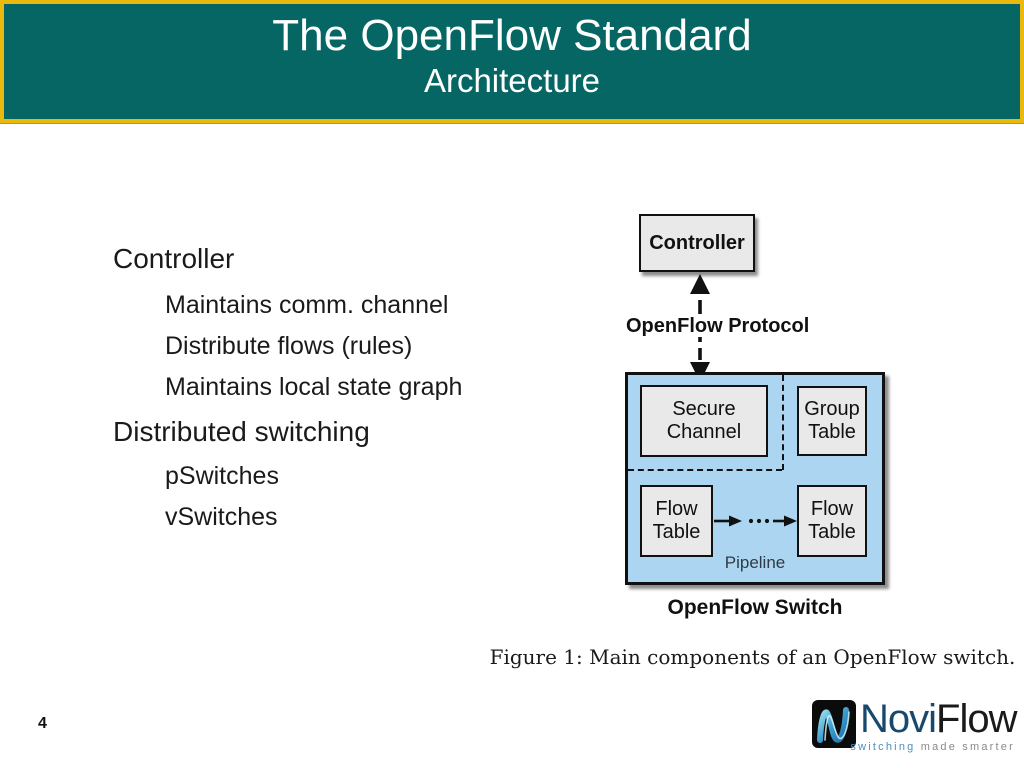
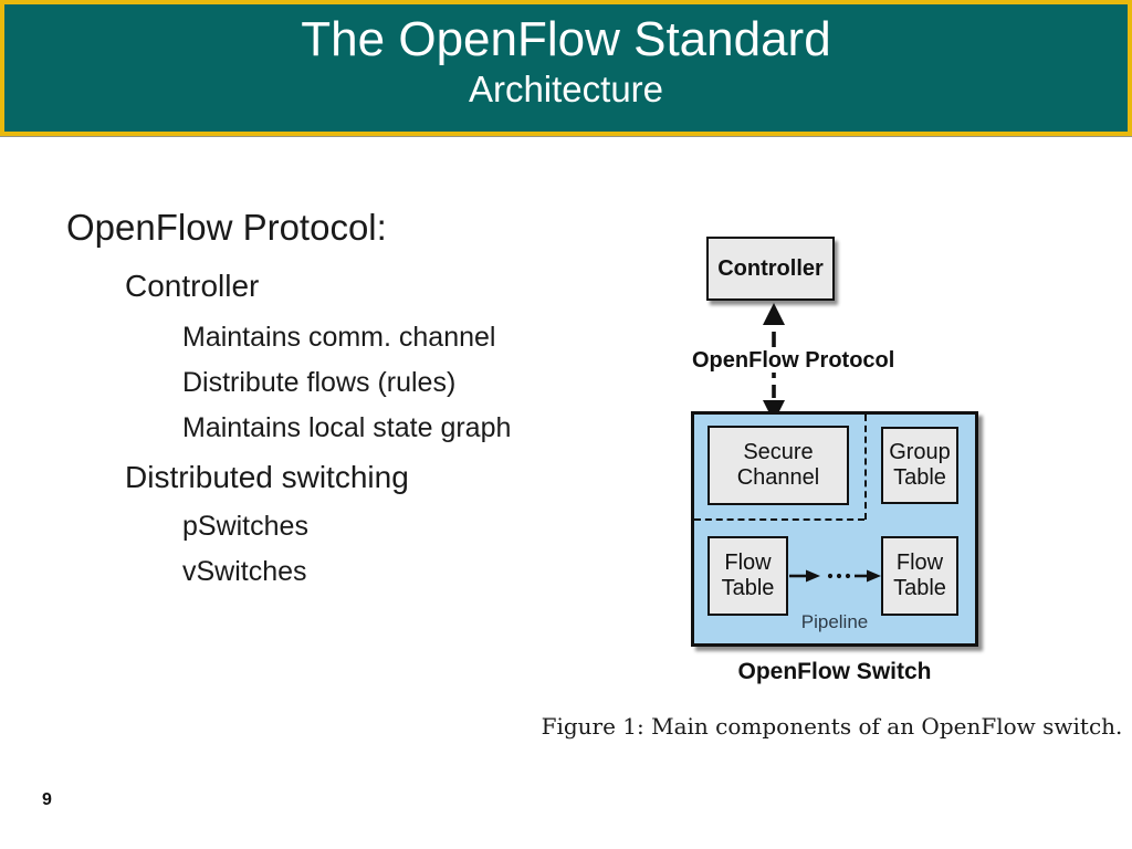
  The OpenFlow Standard
  Architecture
+ OpenFlow Protocol:
  Controller
  Maintains comm. channel
  Distribute flows (rules)
  Maintains local state graph
  Distributed switching
  pSwitches
  vSwitches
  Controller
  OpenFlow Protocol
  Secure Channel
  Group Table
  Flow Table
  Flow Table
  Pipeline
  OpenFlow Switch
  Figure 1: Main components of an OpenFlow switch.
- 4
+ 9
- NoviFlow
- switching made smarter
